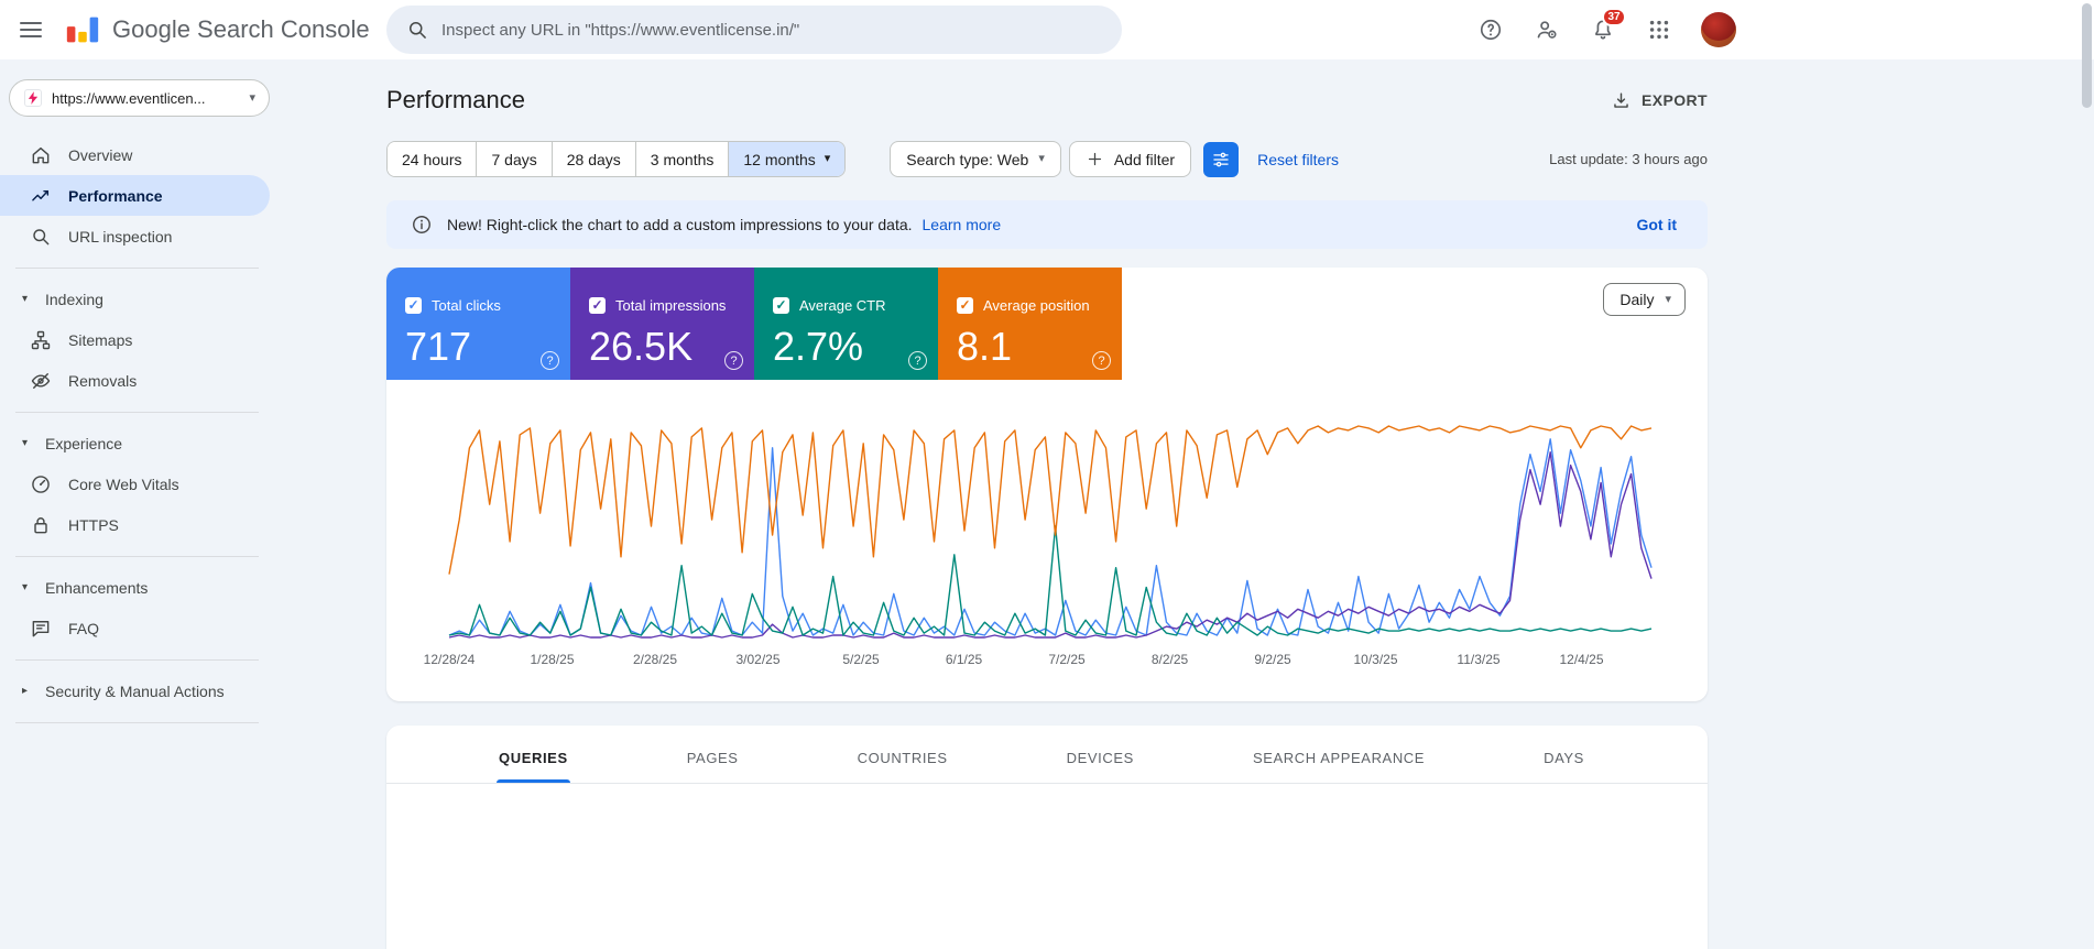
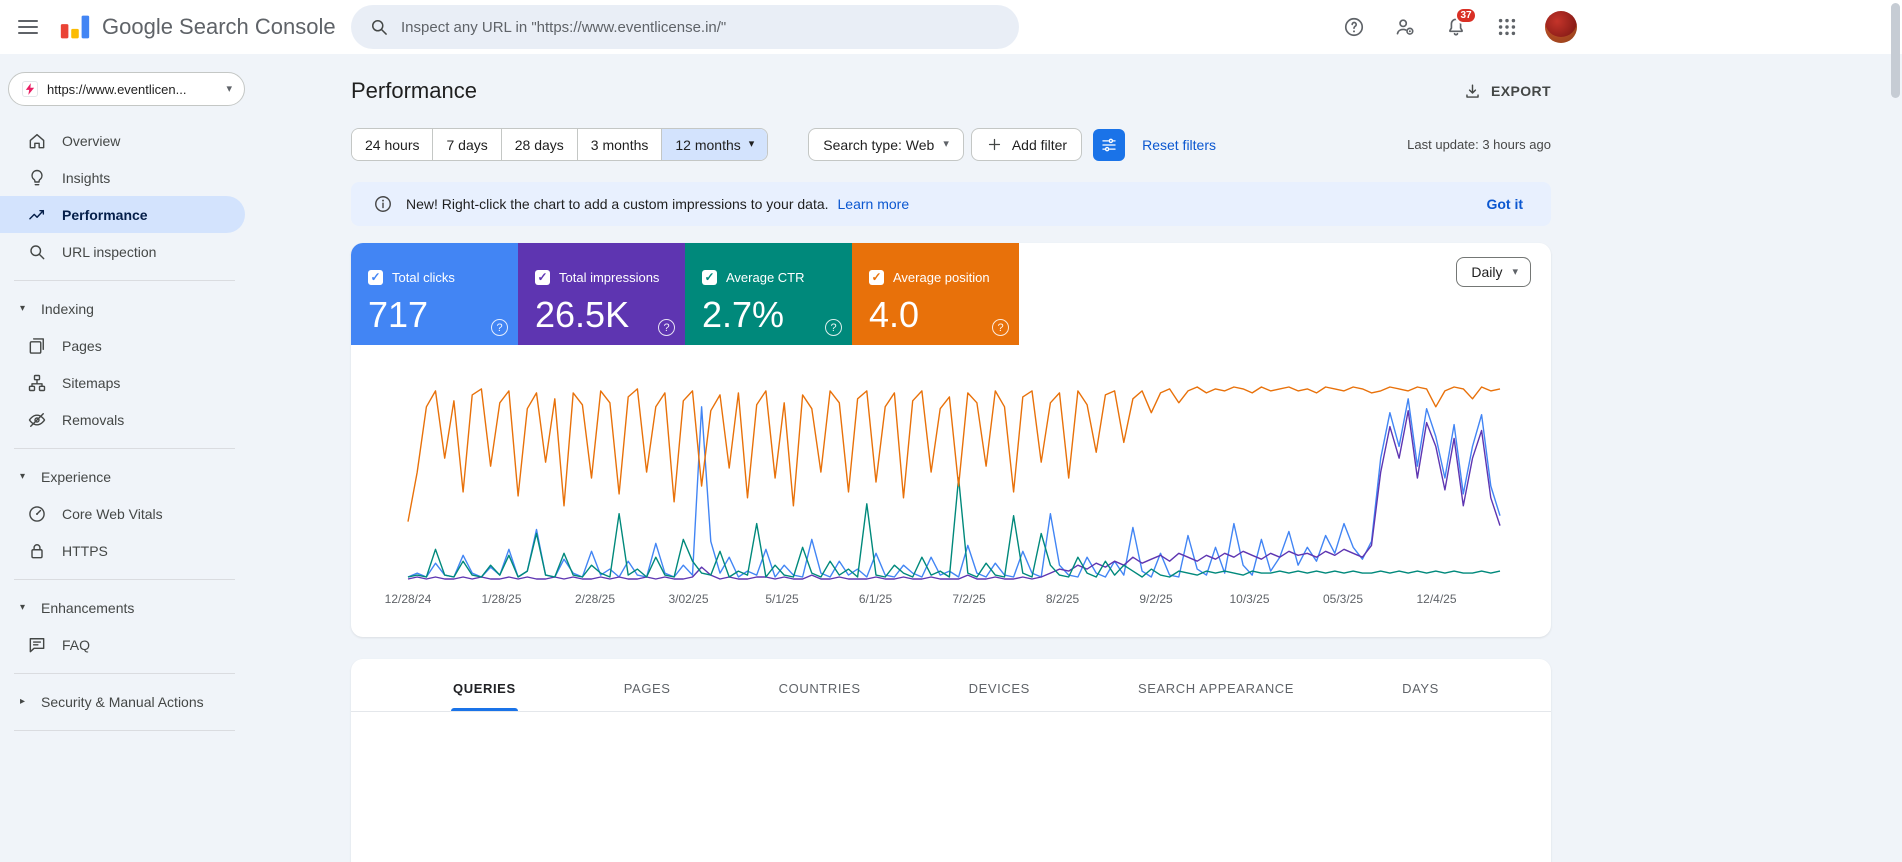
  Google Search Console
  Inspect any URL in "https://www.eventlicense.in/"
  37
  https://www.eventlicen...
  Overview
+ Insights
  Performance
  URL inspection
  Indexing
+ Pages
  Sitemaps
  Removals
  Experience
  Core Web Vitals
  HTTPS
  Enhancements
  FAQ
  Security & Manual Actions
  Performance
  EXPORT
  24 hours
  7 days
  28 days
  3 months
  12 months
  Search type: Web
  Add filter
  Reset filters
  Last update: 3 hours ago
  New! Right-click the chart to add a custom impressions to your data.
  Learn more
  Got it
  Total clicks
  717
  Total impressions
  26.5K
  Average CTR
  2.7%
  Average position
- 8.1
+ 4.0
  Daily
  12/28/24
  1/28/25
  2/28/25
  3/02/25
- 5/2/25
+ 5/1/25
  6/1/25
  7/2/25
  8/2/25
  9/2/25
  10/3/25
- 11/3/25
+ 05/3/25
  12/4/25
  QUERIES
  PAGES
  COUNTRIES
  DEVICES
  SEARCH APPEARANCE
  DAYS
